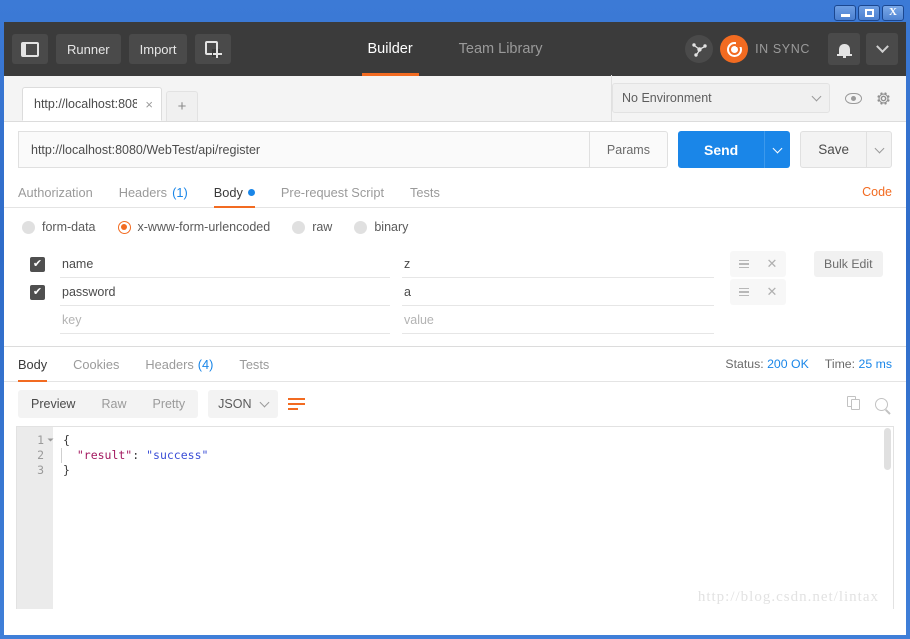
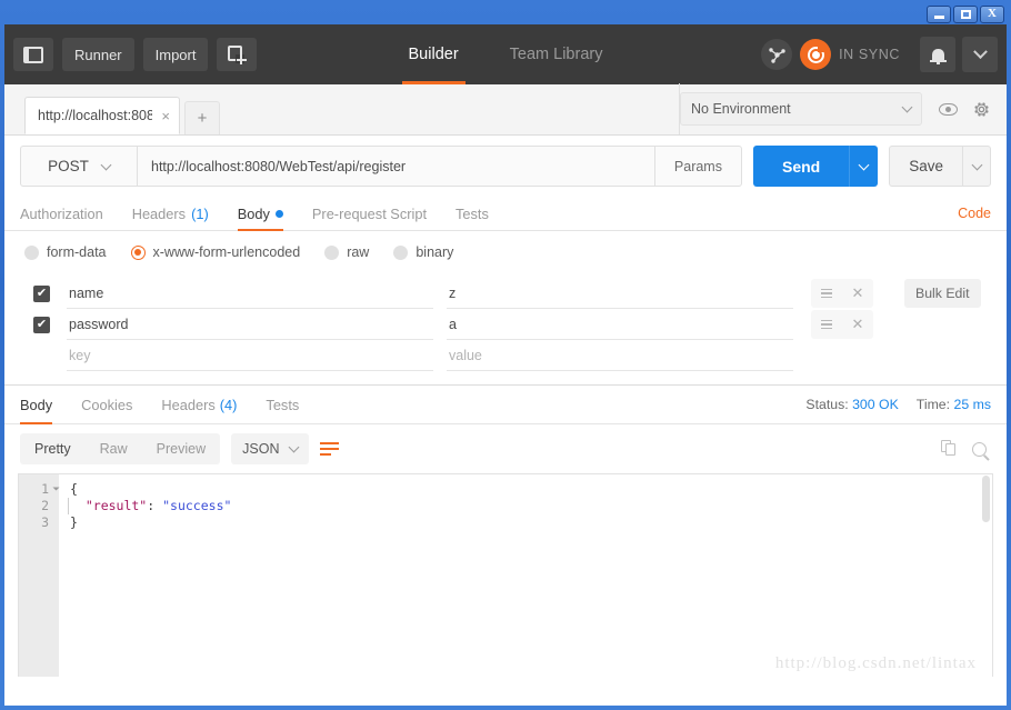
  X
  Runner
  Import
  Builder
  Team Library
  IN SYNC
  http://localhost:808
  ×
  +
  No Environment
+ POST
  http://localhost:8080/WebTest/api/register
  Params
  Send
  Save
  Authorization
  Headers
  (1)
  Body
  Pre-request Script
  Tests
  Code
  form-data
  x-www-form-urlencoded
  raw
  binary
  ✔
  name
  z
  ✕
  Bulk Edit
  ✔
  password
  a
  ✕
  key
  value
  Body
  Cookies
  Headers
  (4)
  Tests
- Status: 200 OK
+ Status: 300 OK
  Time: 25 ms
- Preview
+ Pretty
  Raw
- Pretty
+ Preview
  JSON
  1
  2
  3
  {
  "result": "success"
  }
  http://blog.csdn.net/lintax
